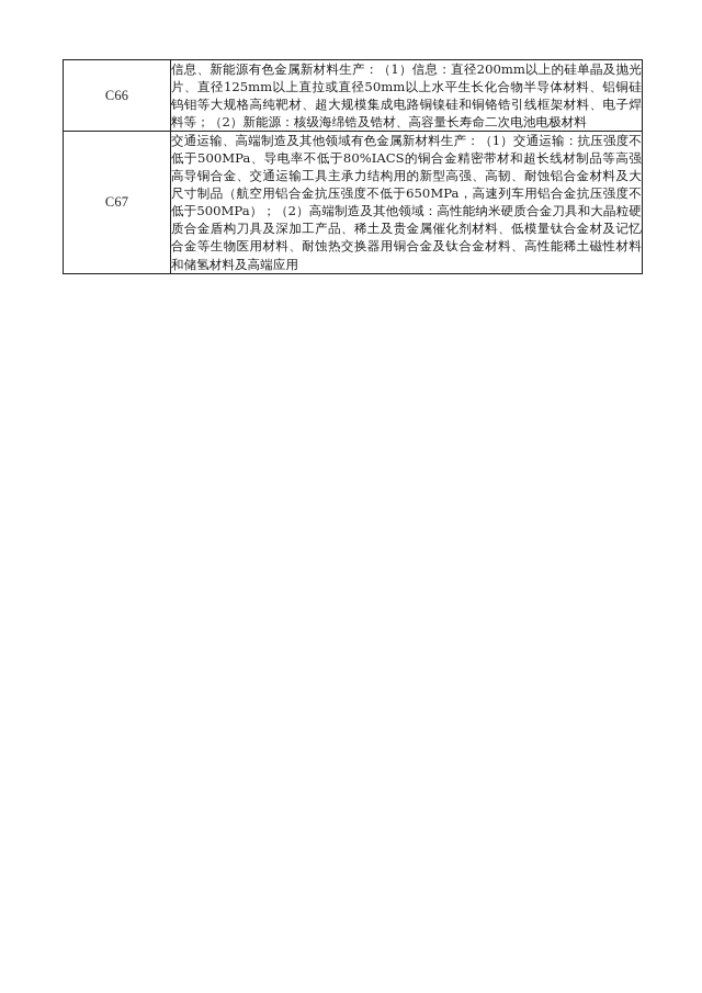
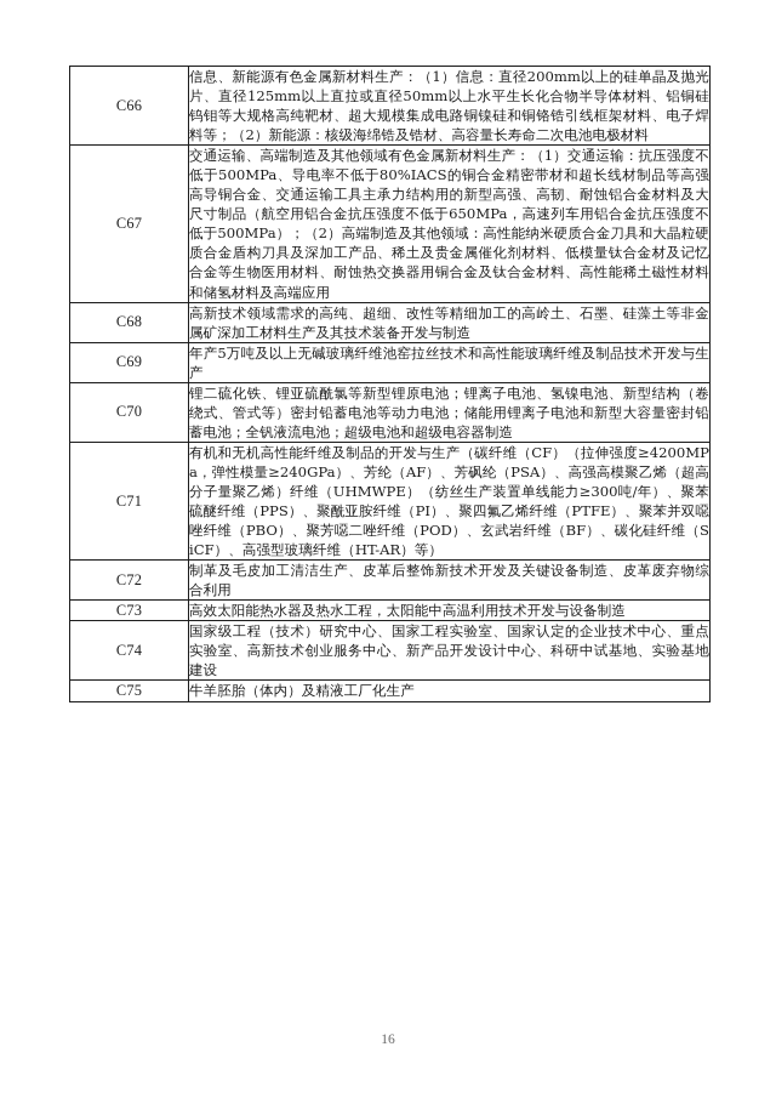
  C66	信息、新能源有色金属新材料生产：（1）信息：直径200mm以上的硅单晶及抛光片、直径125mm以上直拉或直径50mm以上水平生长化合物半导体材料、铝铜硅钨钼等大规格高纯靶材、超大规模集成电路铜镍硅和铜铬锆引线框架材料、电子焊料等；（2）新能源：核级海绵锆及锆材、高容量长寿命二次电池电极材料
  C67	交通运输、高端制造及其他领域有色金属新材料生产：（1）交通运输：抗压强度不低于500MPa、导电率不低于80%IACS的铜合金精密带材和超长线材制品等高强高导铜合金、交通运输工具主承力结构用的新型高强、高韧、耐蚀铝合金材料及大尺寸制品（航空用铝合金抗压强度不低于650MPa，高速列车用铝合金抗压强度不低于500MPa）；（2）高端制造及其他领域：高性能纳米硬质合金刀具和大晶粒硬质合金盾构刀具及深加工产品、稀土及贵金属催化剂材料、低模量钛合金材及记忆合金等生物医用材料、耐蚀热交换器用铜合金及钛合金材料、高性能稀土磁性材料和储氢材料及高端应用
+ C68	高新技术领域需求的高纯、超细、改性等精细加工的高岭土、石墨、硅藻土等非金属矿深加工材料生产及其技术装备开发与制造
+ C69	年产5万吨及以上无碱玻璃纤维池窑拉丝技术和高性能玻璃纤维及制品技术开发与生产
+ C70	锂二硫化铁、锂亚硫酰氯等新型锂原电池；锂离子电池、氢镍电池、新型结构（卷绕式、管式等）密封铅蓄电池等动力电池；储能用锂离子电池和新型大容量密封铅蓄电池；全钒液流电池；超级电池和超级电容器制造
+ C71	有机和无机高性能纤维及制品的开发与生产（碳纤维（CF）（拉伸强度≥4200MPa，弹性模量≥240GPa）、芳纶（AF）、芳砜纶（PSA）、高强高模聚乙烯（超高分子量聚乙烯）纤维（UHMWPE）（纺丝生产装置单线能力≥300吨/年）、聚苯硫醚纤维（PPS）、聚酰亚胺纤维（PI）、聚四氟乙烯纤维（PTFE）、聚苯并双噁唑纤维（PBO）、聚芳噁二唑纤维（POD）、玄武岩纤维（BF）、碳化硅纤维（SiCF）、高强型玻璃纤维（HT-AR）等）
+ C72	制革及毛皮加工清洁生产、皮革后整饰新技术开发及关键设备制造、皮革废弃物综合利用
+ C73	高效太阳能热水器及热水工程，太阳能中高温利用技术开发与设备制造
+ C74	国家级工程（技术）研究中心、国家工程实验室、国家认定的企业技术中心、重点实验室、高新技术创业服务中心、新产品开发设计中心、科研中试基地、实验基地建设
+ C75	牛羊胚胎（体内）及精液工厂化生产
+ 16
